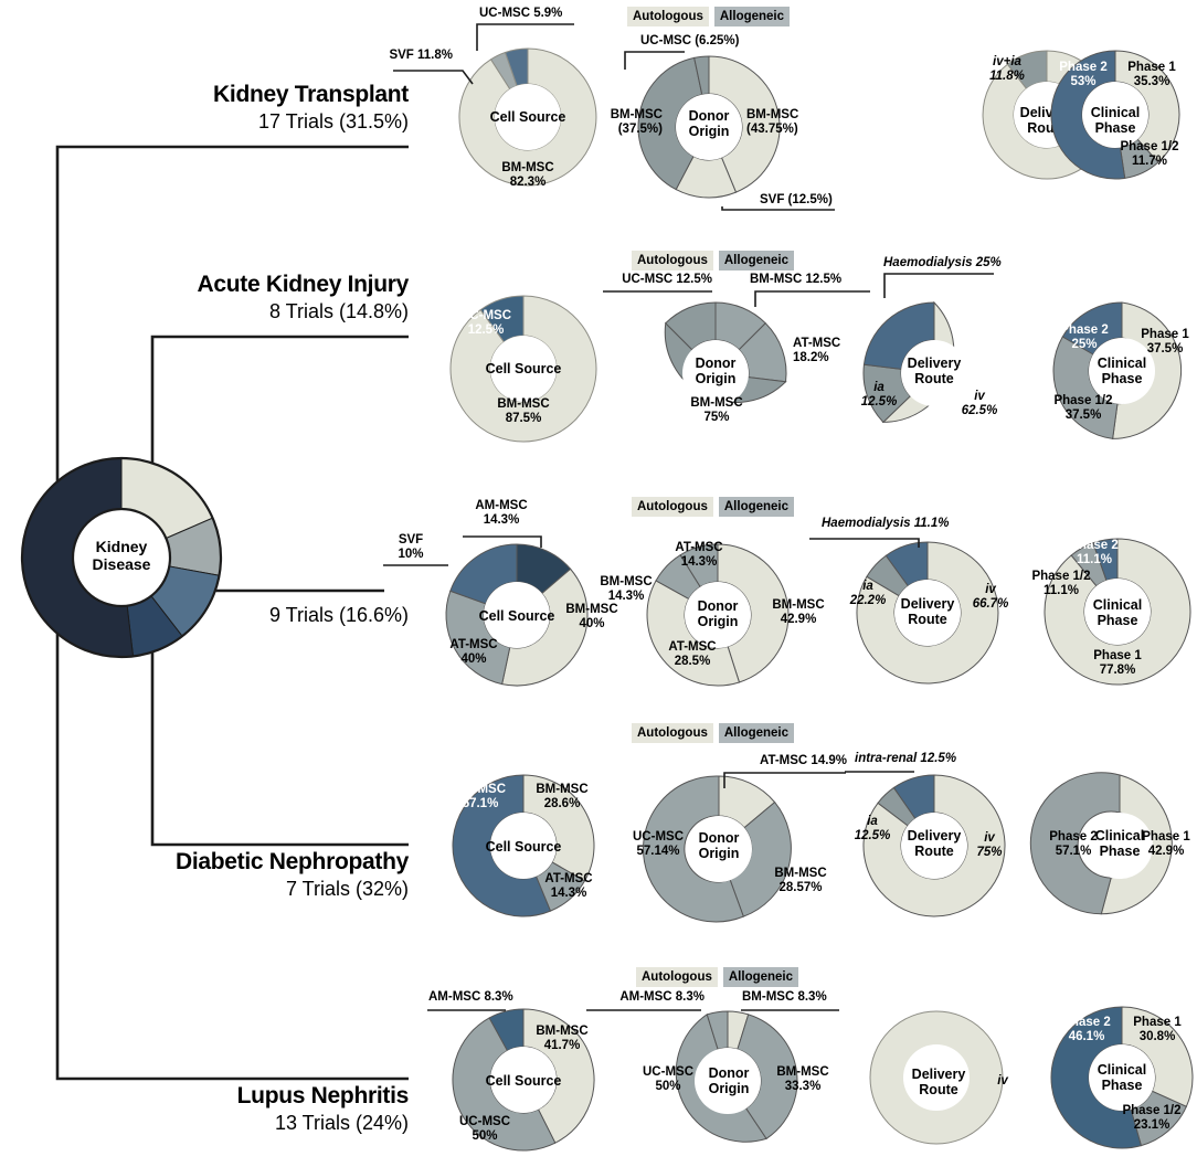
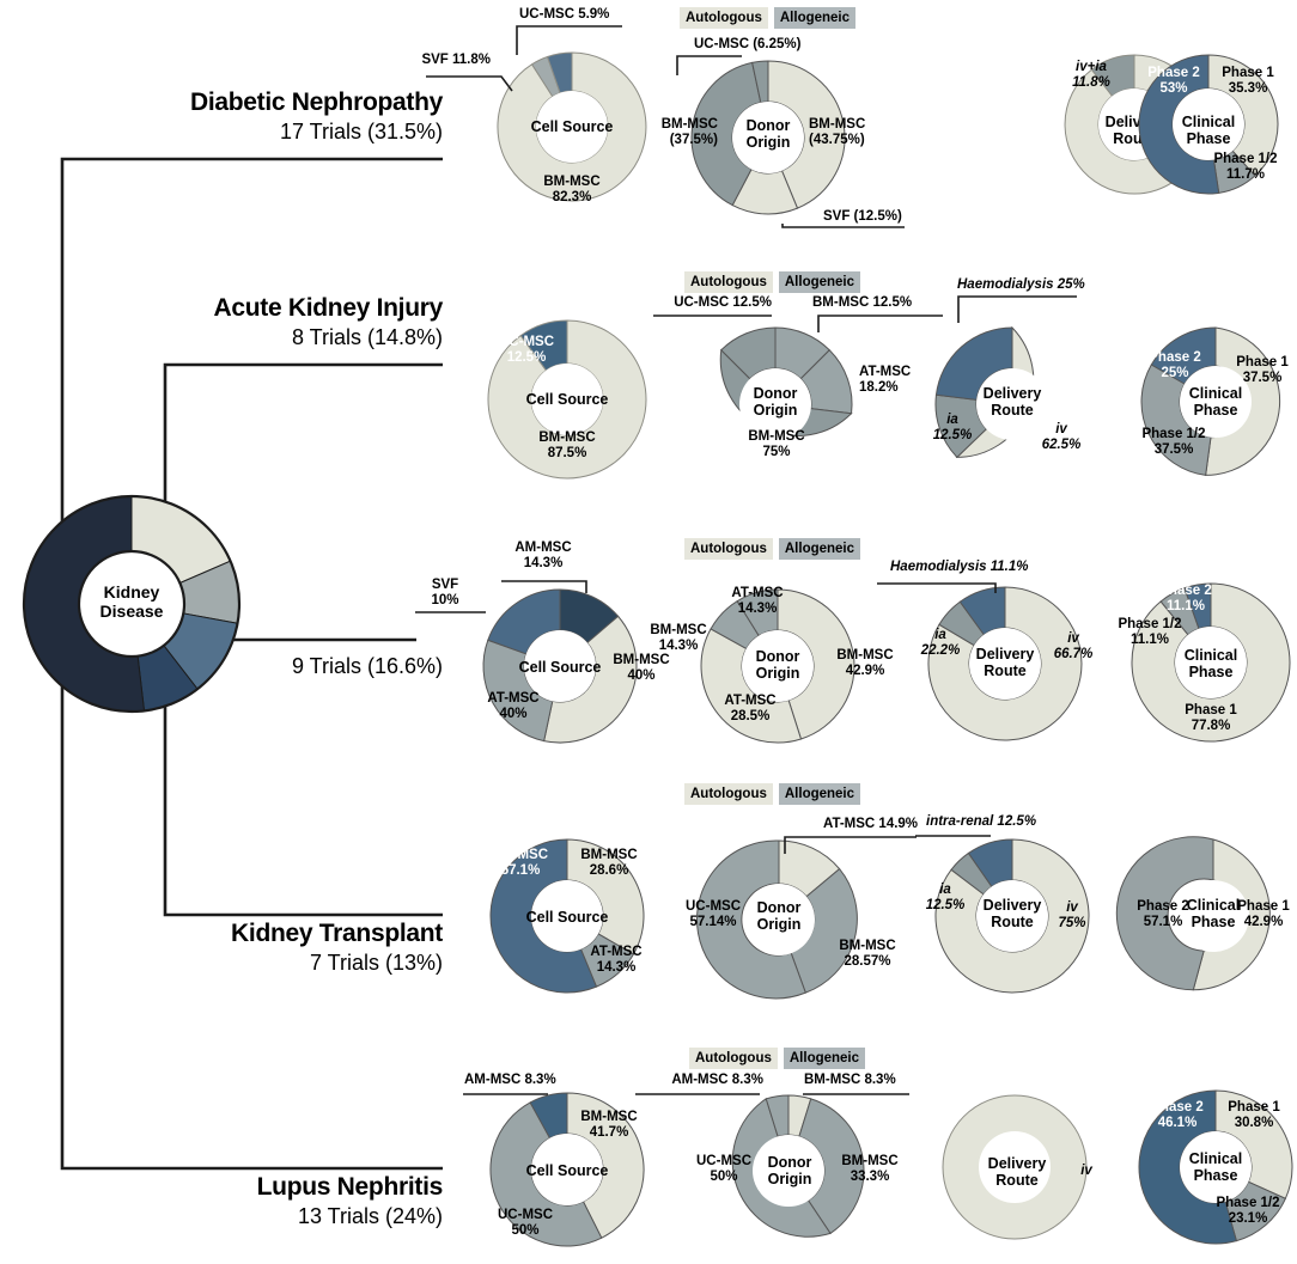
  Kidney
  Disease
- Kidney Transplant
+ Diabetic Nephropathy
  17 Trials (31.5%)
  Acute Kidney Injury
  8 Trials (14.8%)
  9 Trials (16.6%)
- Diabetic Nephropathy
+ Kidney Transplant
- 7 Trials (32%)
+ 7 Trials (13%)
  Lupus Nephritis
  13 Trials (24%)
  Cell Source
  BM-MSC
  82.3%
  SVF 11.8%
  UC-MSC 5.9%
  Autologous
  Allogeneic
  Donor
  Origin
  BM-MSC
  (43.75%)
  SVF (12.5%)
  BM-MSC
  (37.5%)
  UC-MSC (6.25%)
  iv+ia
  11.8%
  Clinical
  Phase
  Phase 1
  35.3%
  Phase 1/2
  11.7%
  Phase 2
  53%
  Cell Source
  BM-MSC
  87.5%
  UC-MSC
  12.5%
  Autologous
  Allogeneic
  Donor
  Origin
  BM-MSC 12.5%
  AT-MSC
  18.2%
  BM-MSC
  75%
  UC-MSC 12.5%
  Delivery
  Route
  iv
  62.5%
  Haemodialysis 25%
  ia
  12.5%
  Clinical
  Phase
  Phase 1
  37.5%
  Phase 1/2
  37.5%
  Phase 2
  25%
  Cell Source
  BM-MSC
  40%
  AT-MSC
  40%
  SVF
  10%
  AM-MSC
  14.3%
  Autologous
  Allogeneic
  Donor
  Origin
  BM-MSC
  42.9%
  AT-MSC
  28.5%
  BM-MSC
  14.3%
  AT-MSC
  14.3%
  Delivery
  Route
  iv
  66.7%
  ia
  22.2%
  Haemodialysis 11.1%
  Clinical
  Phase
  Phase 1
  77.8%
  Phase 1/2
  11.1%
  Phase 2
  11.1%
  Cell Source
  BM-MSC
  28.6%
  AT-MSC
  14.3%
  UC-MSC
  57.1%
  Autologous
  Allogeneic
  Donor
  Origin
  AT-MSC 14.9%
  BM-MSC
  28.57%
  UC-MSC
  57.14%
  Delivery
  Route
  iv
  75%
  ia
  12.5%
  intra-renal 12.5%
  Clinical
  Phase
  Phase 1
  42.9%
  Phase 2
  57.1%
  Cell Source
  BM-MSC
  41.7%
  UC-MSC
  50%
  AM-MSC 8.3%
  Autologous
  Allogeneic
  Donor
  Origin
  BM-MSC 8.3%
  BM-MSC
  33.3%
  UC-MSC
  50%
  AM-MSC 8.3%
  Delivery
  Route
  iv
  Clinical
  Phase
  Phase 1
  30.8%
  Phase 1/2
  23.1%
  Phase 2
  46.1%
